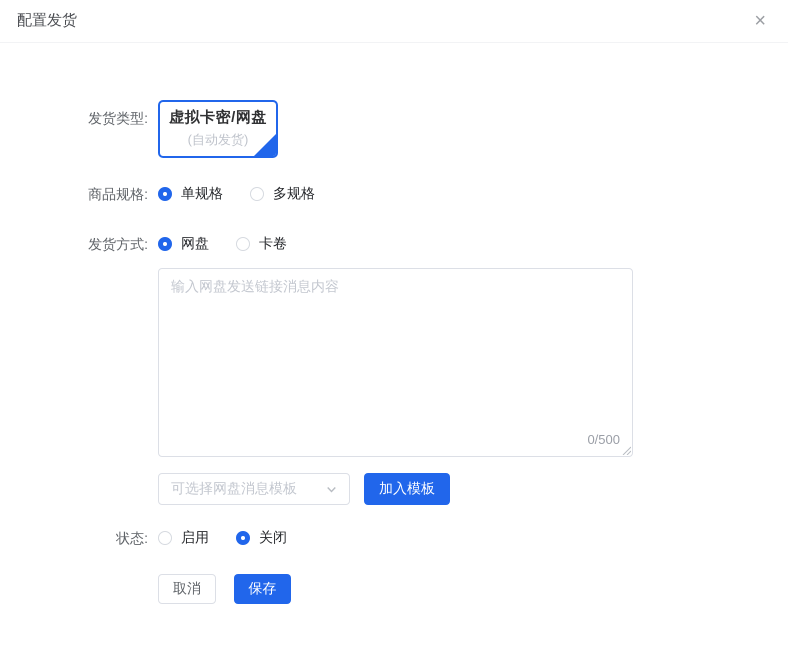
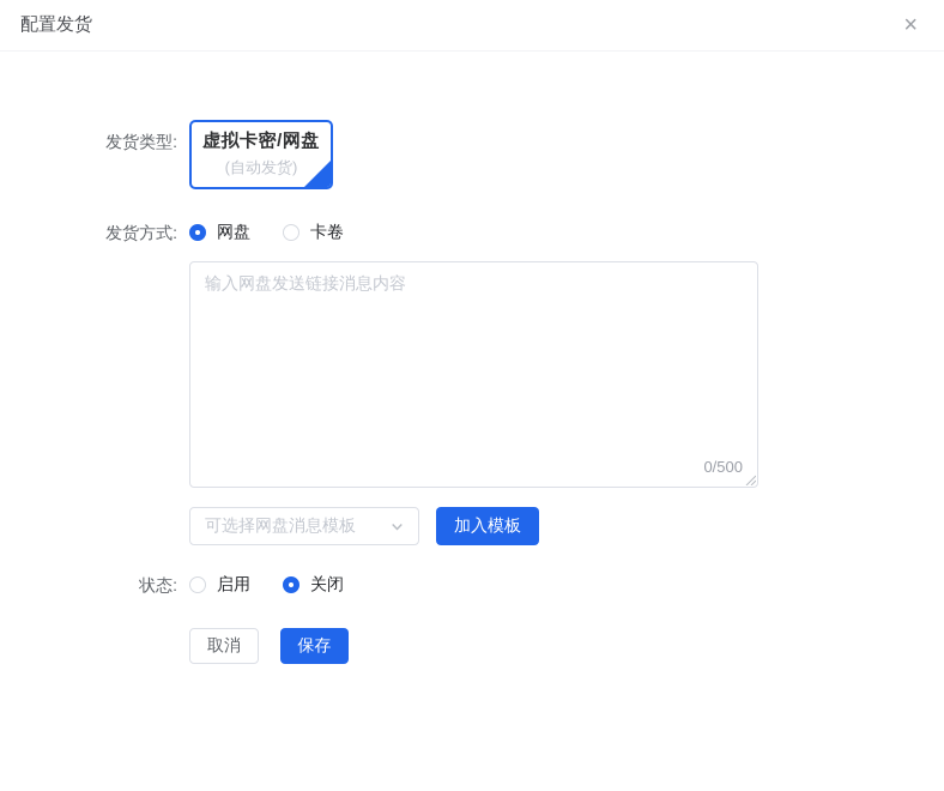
  配置发货
  ×
  发货类型:
  虚拟卡密/网盘
  (自动发货)
- 商品规格:
- 单规格
- 多规格
  发货方式:
  网盘
  卡卷
  输入网盘发送链接消息内容
  0/500
  可选择网盘消息模板
  加入模板
  状态:
  启用
  关闭
  取消 保存
